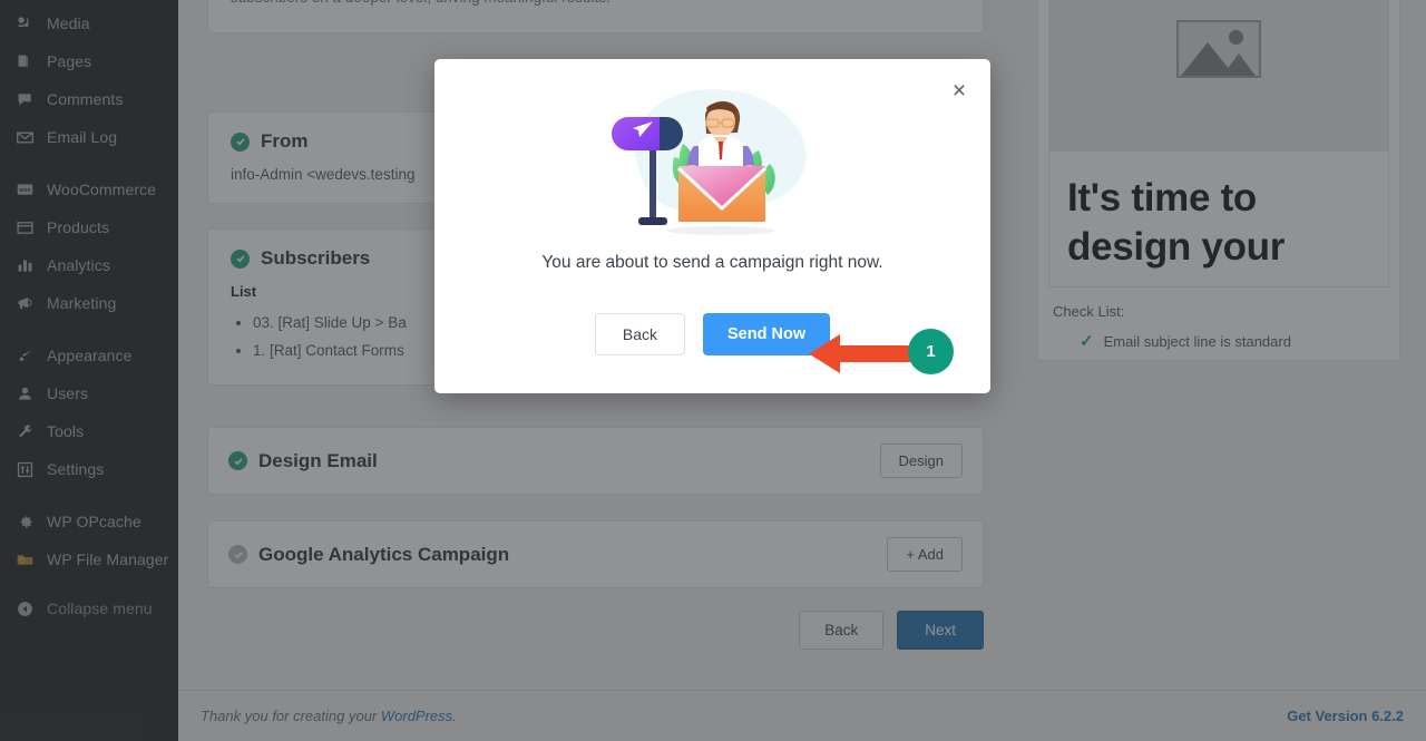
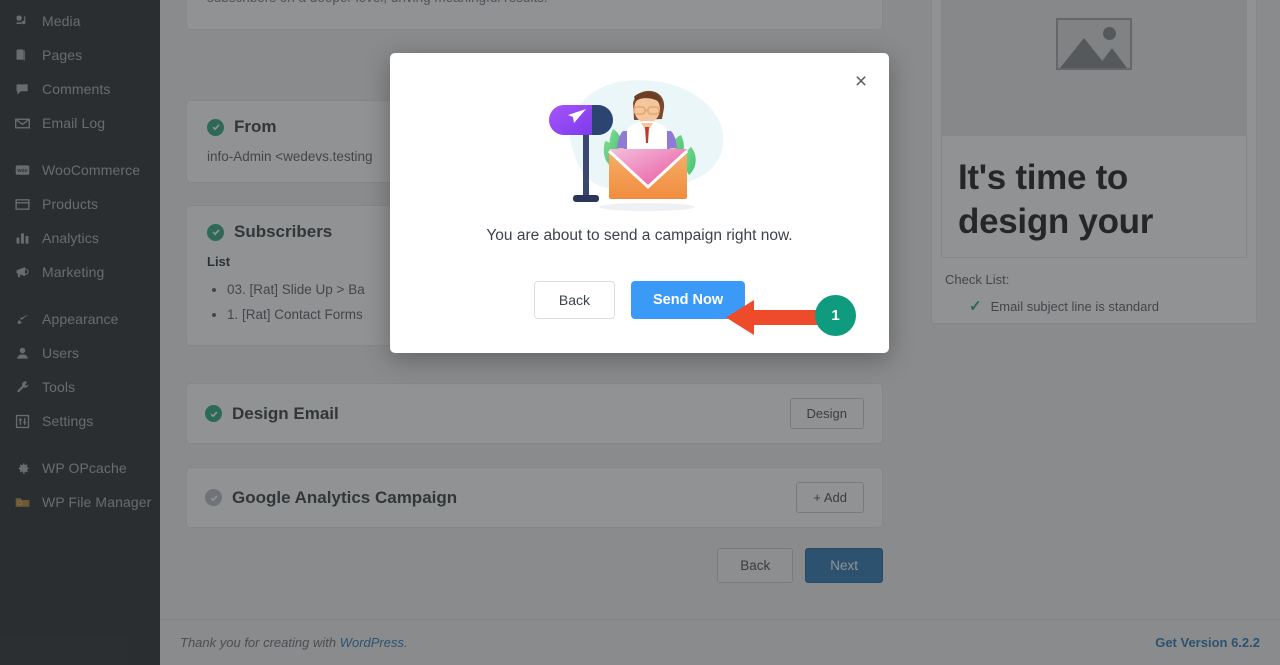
  Media
  Pages
  Comments
  Email Log
  WooCommerce
  Products
  Analytics
  Marketing
  Appearance
  Users
  Tools
  Settings
  WP OPcache
  WP File Manager
- Collapse menu
  From
  info-Admin <wedevs.testing
  Subscribers
  List
  03. [Rat] Slide Up > Ba
  1. [Rat] Contact Forms
  Design Email
  Design
  Google Analytics Campaign
  + Add
  Back
  Next
  It's time to design your
  Check List:
  ✓
  Email subject line is standard
- Thank you for creating your WordPress.
+ Thank you for creating with WordPress.
  Get Version 6.2.2
  ×
  You are about to send a campaign right now.
  Back
  Send Now
  1
